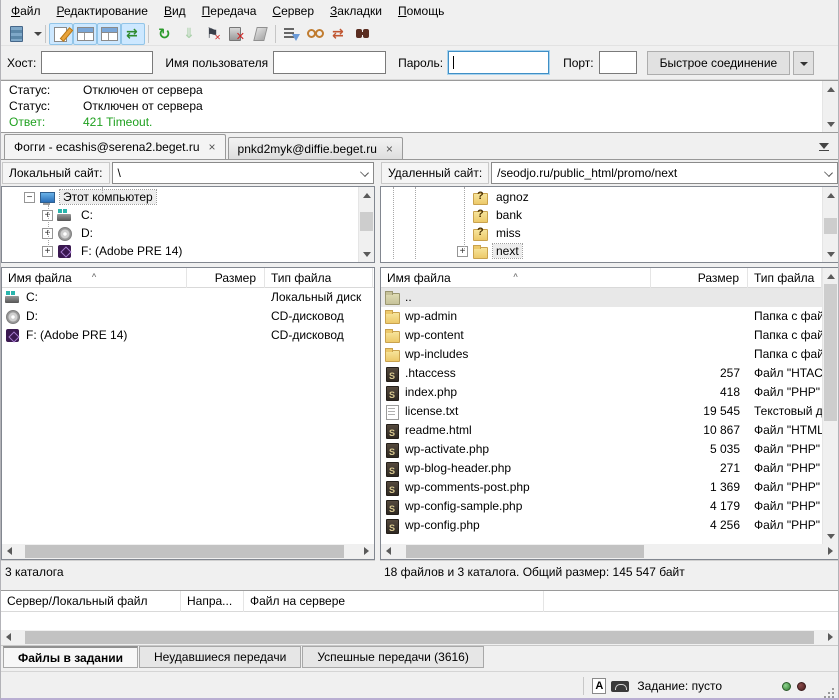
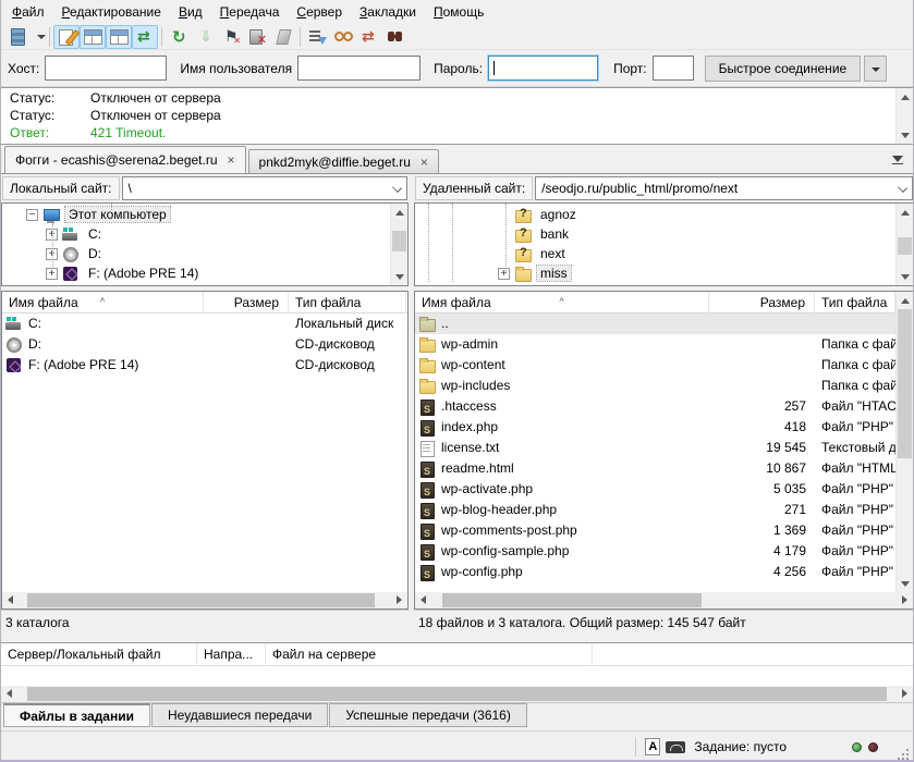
  Файл
  Редактирование
  Вид
  Передача
  Сервер
  Закладки
  Помощь
  Хост:
  Имя пользователя
  Пароль:
  Порт:
  Быстрое соединение
  Статус:
  Отключен от сервера
  Статус:
  Отключен от сервера
  Ответ:
  421 Timeout.
  Фогги - ecashis@serena2.beget.ru
  ×
  pnkd2myk@diffie.beget.ru
  ×
  Локальный сайт:
  \
  −
  Этот компьютер
  +
  C:
  +
  D:
  +
  F: (Adobe PRE 14)
  Имя файла
  Размер
  Тип файла
  C:
  Локальный диск
  D:
  CD-дисковод
  F: (Adobe PRE 14)
  CD-дисковод
  3 каталога
  Удаленный сайт:
  /seodjo.ru/public_html/promo/next
  agnoz
  bank
- miss
+ next
  +
- next
+ miss
  Имя файла
  Размер
  Тип файла
  ..
  wp-admin
  wp-content
  wp-includes
  .htaccess
  257
  index.php
  418
  Файл "PHP"
  license.txt
  19 545
  readme.html
  10 867
  Файл "HTML
  wp-activate.php
  5 035
  Файл "PHP"
  wp-blog-header.php
  271
  Файл "PHP"
  wp-comments-post.php
  1 369
  Файл "PHP"
  wp-config-sample.php
  4 179
  Файл "PHP"
  wp-config.php
  4 256
  Файл "PHP"
  18 файлов и 3 каталога. Общий размер: 145 547 байт
  Сервер/Локальный файл
  Напра...
  Файл на сервере
  Файлы в задании
  Неудавшиеся передачи
  Успешные передачи (3616)
  A
  Задание: пусто
